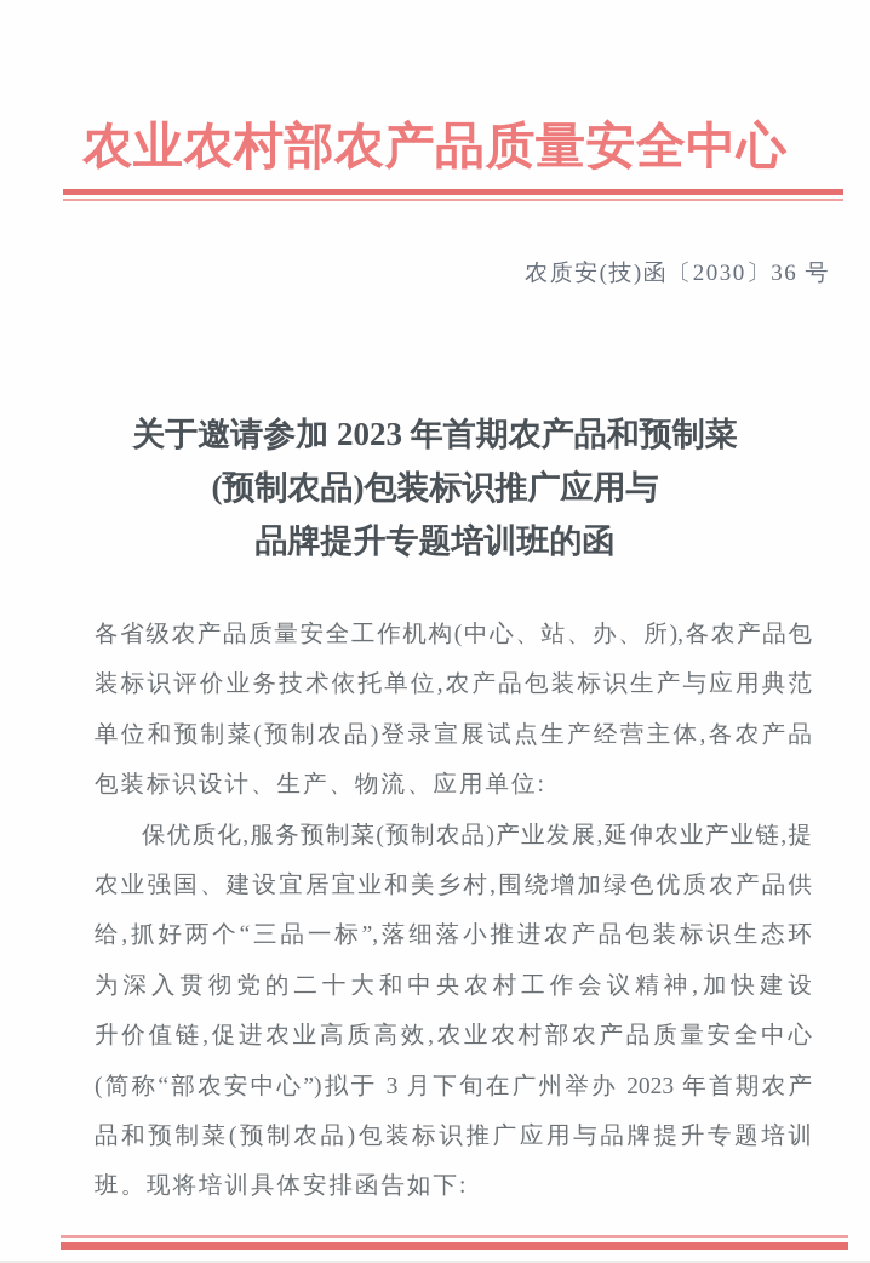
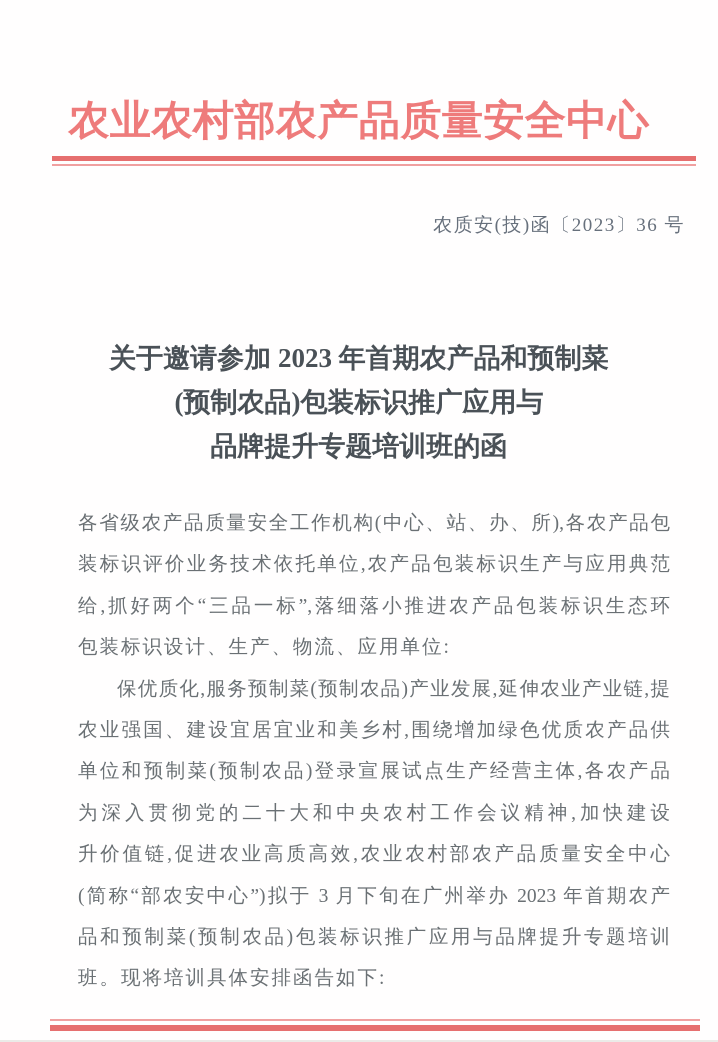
  农业农村部农产品质量安全中心
- 农质安(技)函〔2030〕36 号
+ 农质安(技)函〔2023〕36 号
  关于邀请参加 2023 年首期农产品和预制菜
  (预制农品)包装标识推广应用与
  品牌提升专题培训班的函
  各省级农产品质量安全工作机构(中心、站、办、所),各农产品包
  装标识评价业务技术依托单位,农产品包装标识生产与应用典范
- 单位和预制菜(预制农品)登录宣展试点生产经营主体,各农产品
+ 给,抓好两个“三品一标”,落细落小推进农产品包装标识生态环
  包装标识设计、生产、物流、应用单位:
  保优质化,服务预制菜(预制农品)产业发展,延伸农业产业链,提
  农业强国、建设宜居宜业和美乡村,围绕增加绿色优质农产品供
- 给,抓好两个“三品一标”,落细落小推进农产品包装标识生态环
+ 单位和预制菜(预制农品)登录宣展试点生产经营主体,各农产品
  为深入贯彻党的二十大和中央农村工作会议精神,加快建设
  升价值链,促进农业高质高效,农业农村部农产品质量安全中心
  (简称“部农安中心”)拟于 3 月下旬在广州举办 2023 年首期农产
  品和预制菜(预制农品)包装标识推广应用与品牌提升专题培训
  班。现将培训具体安排函告如下:
